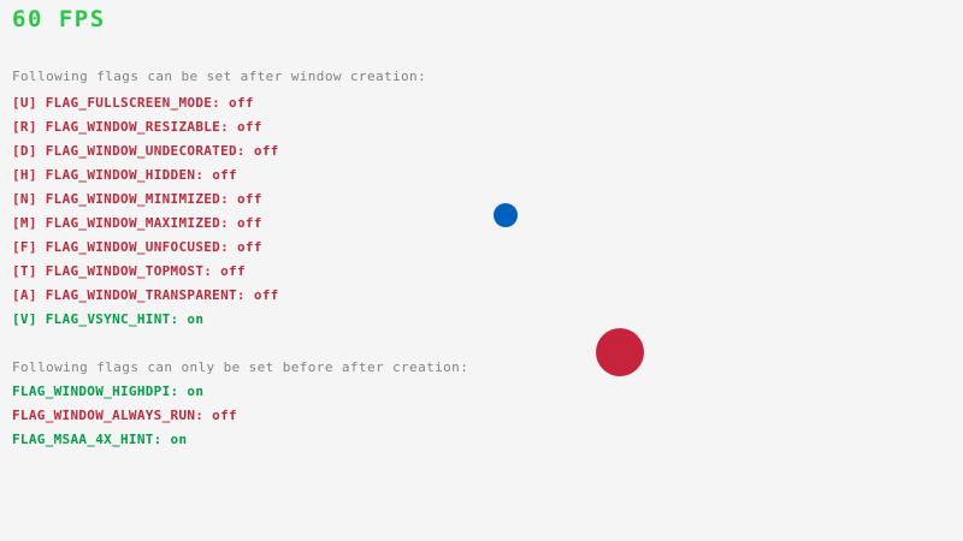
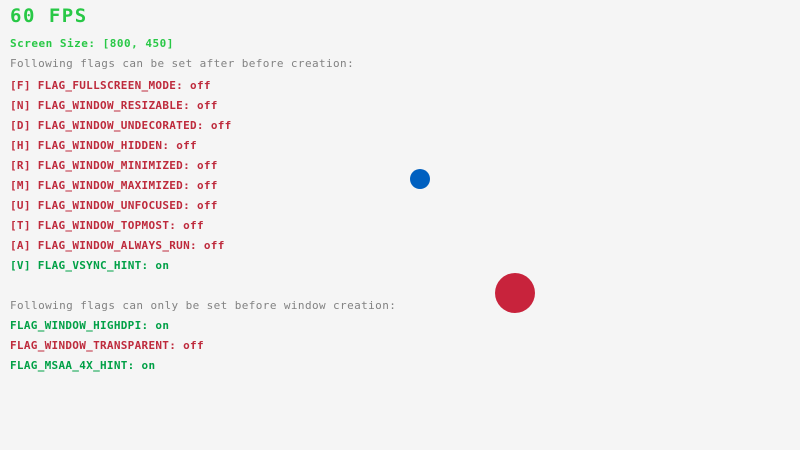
  60 FPS
+ Screen Size: [800, 450]
- Following flags can be set after window creation:
+ Following flags can be set after before creation:
- [U] FLAG_FULLSCREEN_MODE: off
+ [F] FLAG_FULLSCREEN_MODE: off
- [R] FLAG_WINDOW_RESIZABLE: off
+ [N] FLAG_WINDOW_RESIZABLE: off
  [D] FLAG_WINDOW_UNDECORATED: off
  [H] FLAG_WINDOW_HIDDEN: off
- [N] FLAG_WINDOW_MINIMIZED: off
+ [R] FLAG_WINDOW_MINIMIZED: off
  [M] FLAG_WINDOW_MAXIMIZED: off
- [F] FLAG_WINDOW_UNFOCUSED: off
+ [U] FLAG_WINDOW_UNFOCUSED: off
  [T] FLAG_WINDOW_TOPMOST: off
- [A] FLAG_WINDOW_TRANSPARENT: off
+ [A] FLAG_WINDOW_ALWAYS_RUN: off
  [V] FLAG_VSYNC_HINT: on
- Following flags can only be set before after creation:
+ Following flags can only be set before window creation:
  FLAG_WINDOW_HIGHDPI: on
- FLAG_WINDOW_ALWAYS_RUN: off
+ FLAG_WINDOW_TRANSPARENT: off
  FLAG_MSAA_4X_HINT: on
